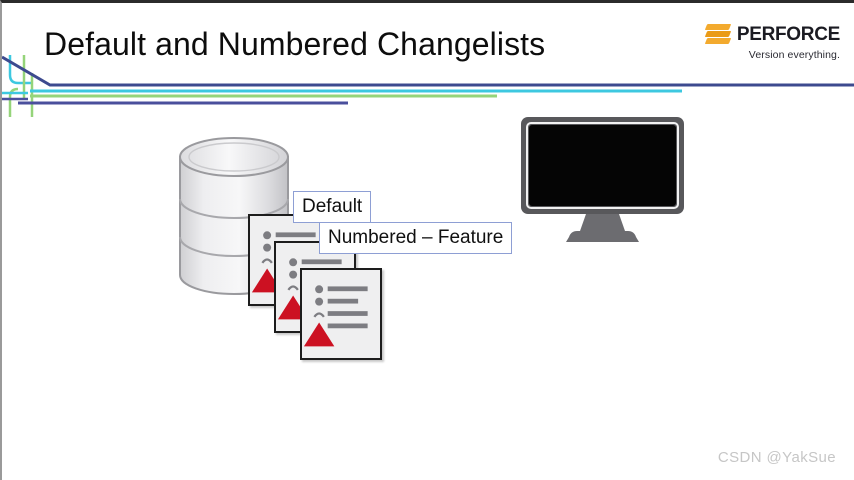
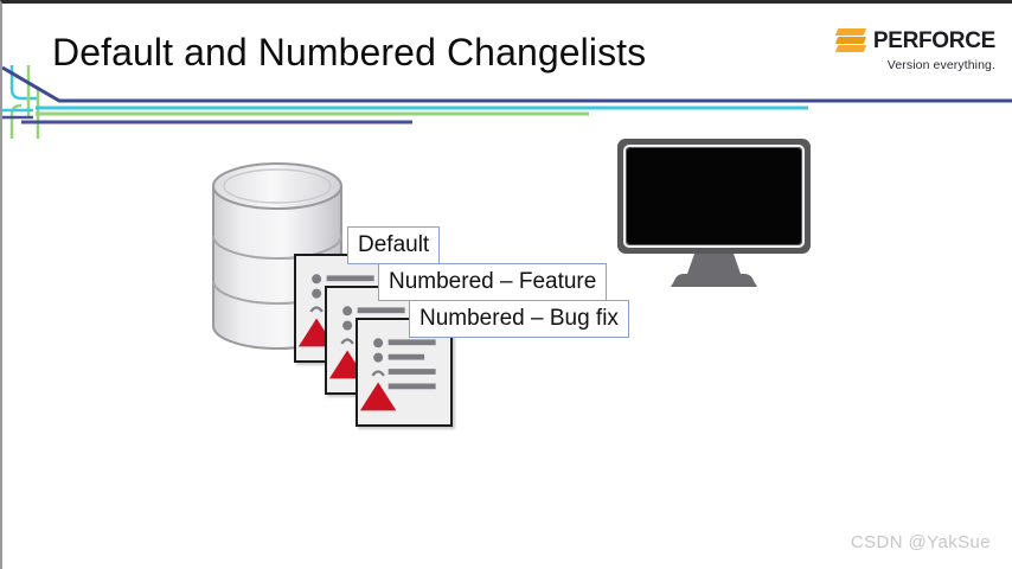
  Default and Numbered Changelists
  PERFORCE
  Version everything.
  Default
  Numbered – Feature
+ Numbered – Bug fix
  CSDN @YakSue
